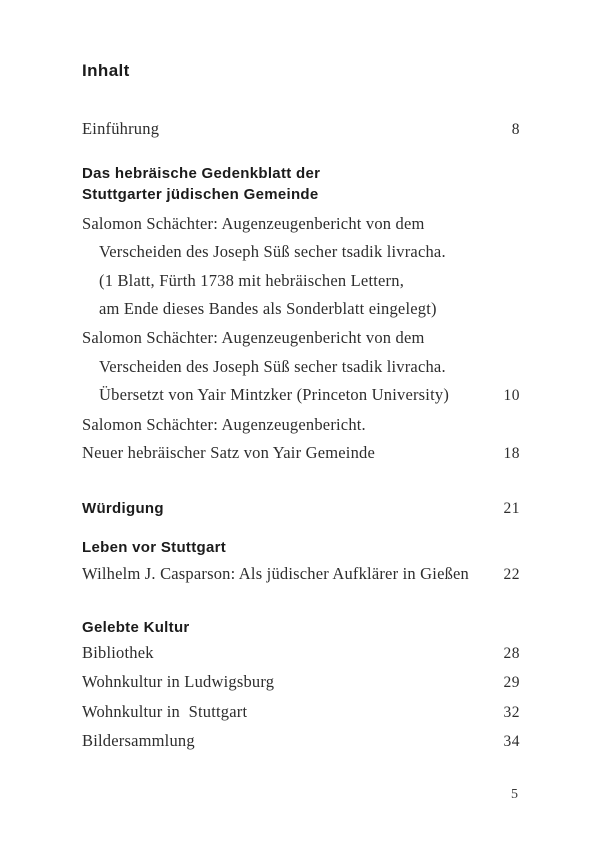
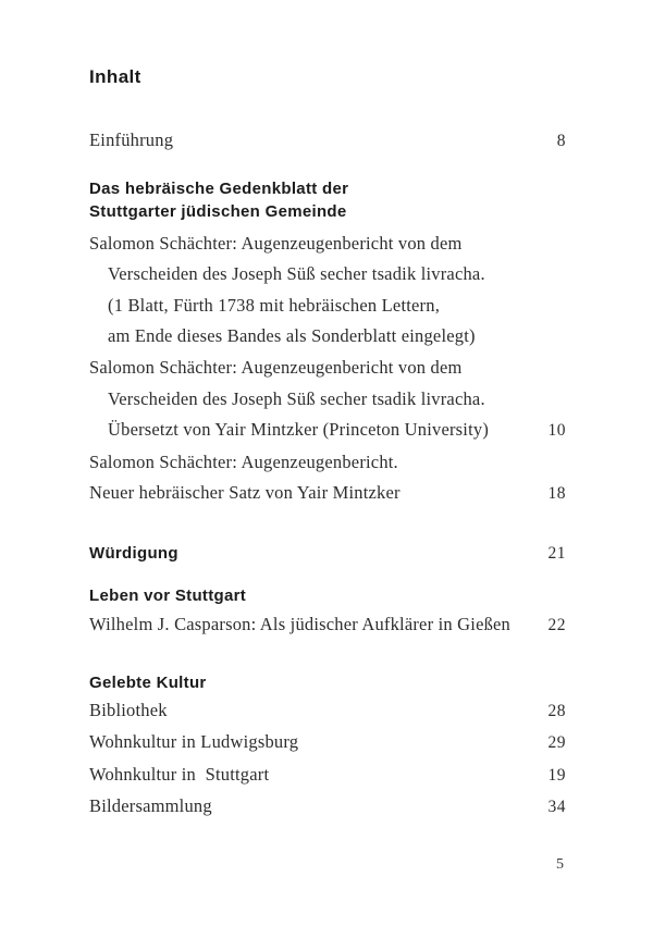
  Inhalt
  Einführung
  8
  Das hebräische Gedenkblatt der
  Stuttgarter jüdischen Gemeinde
  Salomon Schächter: Augenzeugenbericht von dem
  Verscheiden des Joseph Süß secher tsadik livracha.
  (1 Blatt, Fürth 1738 mit hebräischen Lettern,
  am Ende dieses Bandes als Sonderblatt eingelegt)
  Salomon Schächter: Augenzeugenbericht von dem
  Verscheiden des Joseph Süß secher tsadik livracha.
  Übersetzt von Yair Mintzker (Princeton University)
  10
  Salomon Schächter: Augenzeugenbericht.
- Neuer hebräischer Satz von Yair Gemeinde
+ Neuer hebräischer Satz von Yair Mintzker
  18
  Würdigung
  21
  Leben vor Stuttgart
  Wilhelm J. Casparson: Als jüdischer Aufklärer in Gießen
  22
  Gelebte Kultur
  Bibliothek
  28
  Wohnkultur in Ludwigsburg
  29
  Wohnkultur in Stuttgart
- 32
+ 19
  Bildersammlung
  34
  5
